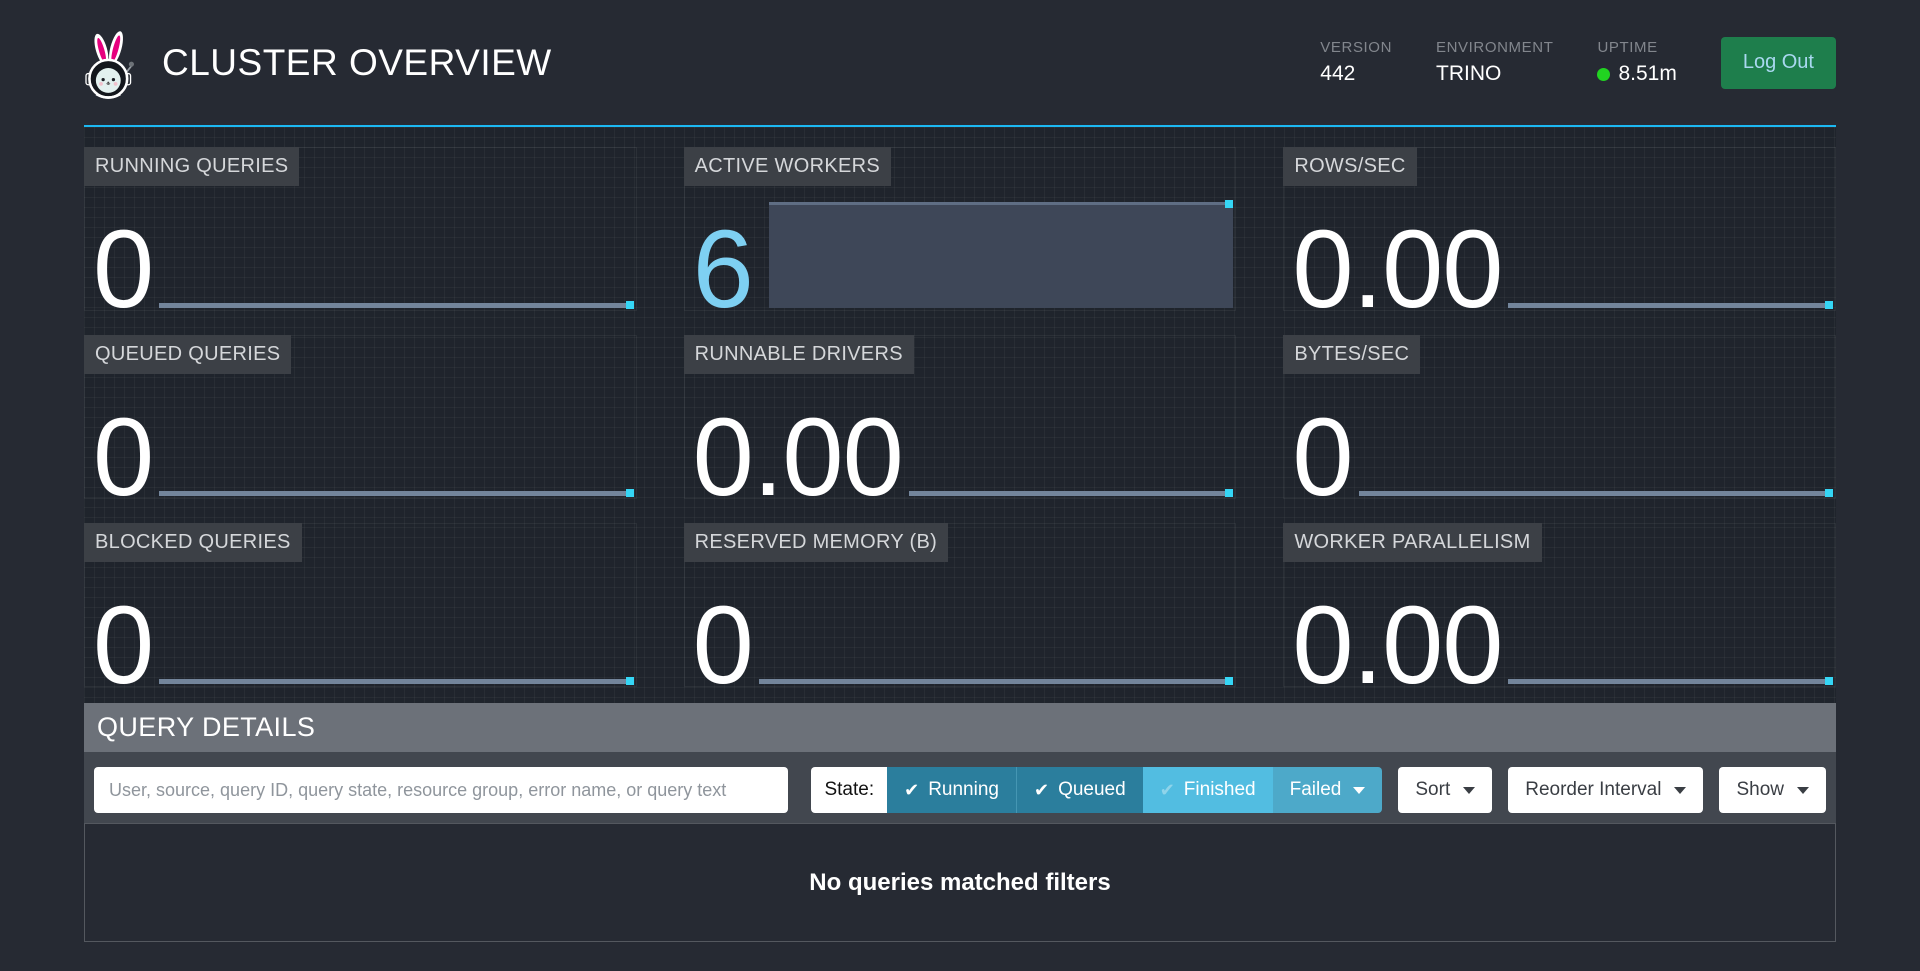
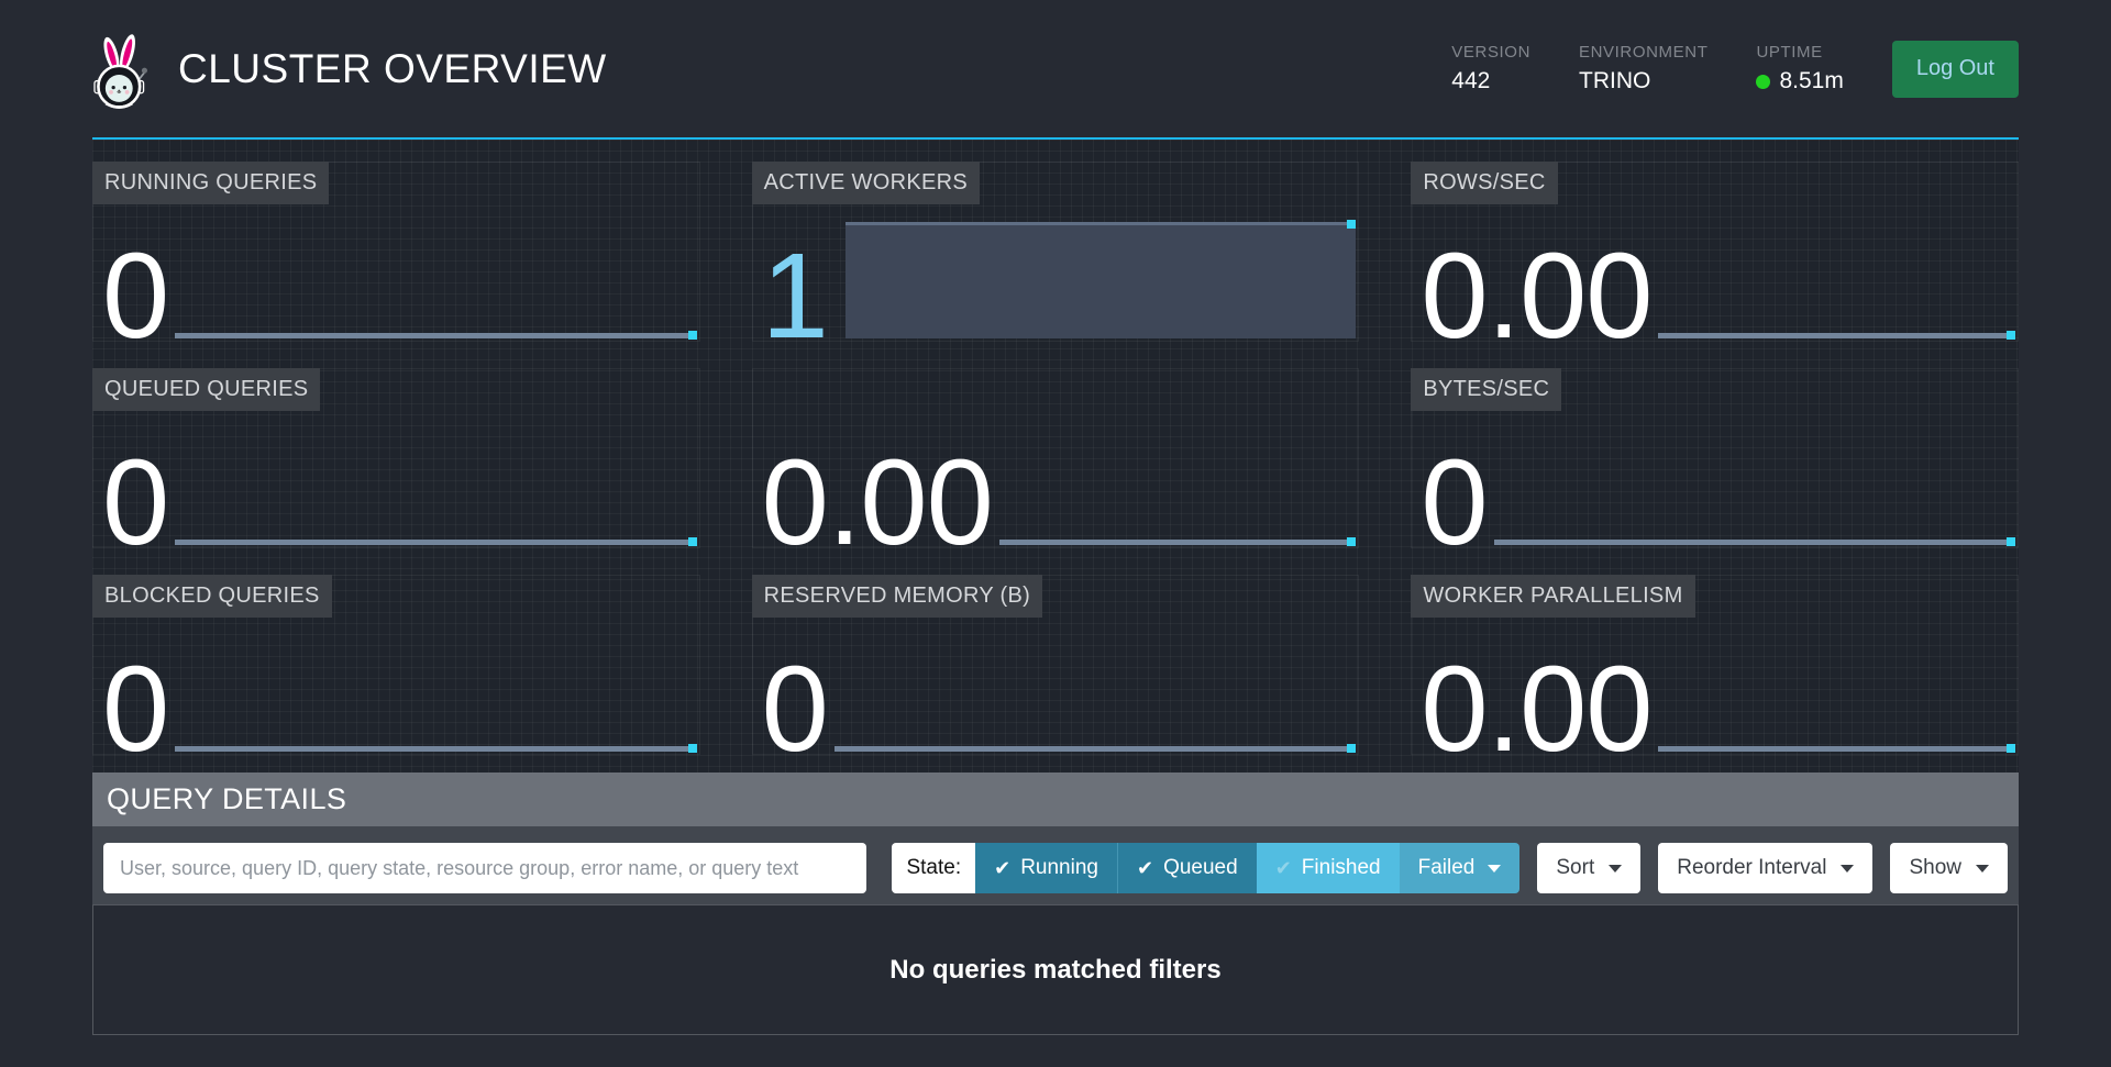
  CLUSTER OVERVIEW
  VERSION
  442
  ENVIRONMENT
  TRINO
  UPTIME
  8.51m
  Log Out
  RUNNING QUERIES
  0
  ACTIVE WORKERS
- 6
+ 1
  ROWS/SEC
  0.00
  QUEUED QUERIES
  0
- RUNNABLE DRIVERS
  0.00
  BYTES/SEC
  0
  BLOCKED QUERIES
  0
  RESERVED MEMORY (B)
  0
  WORKER PARALLELISM
  0.00
  QUERY DETAILS
  User, source, query ID, query state, resource group, error name, or query text
  State:
  ✔
  Running
  ✔
  Queued
  ✔
  Finished
  Failed
  Sort
  Reorder Interval
  Show
  No queries matched filters
